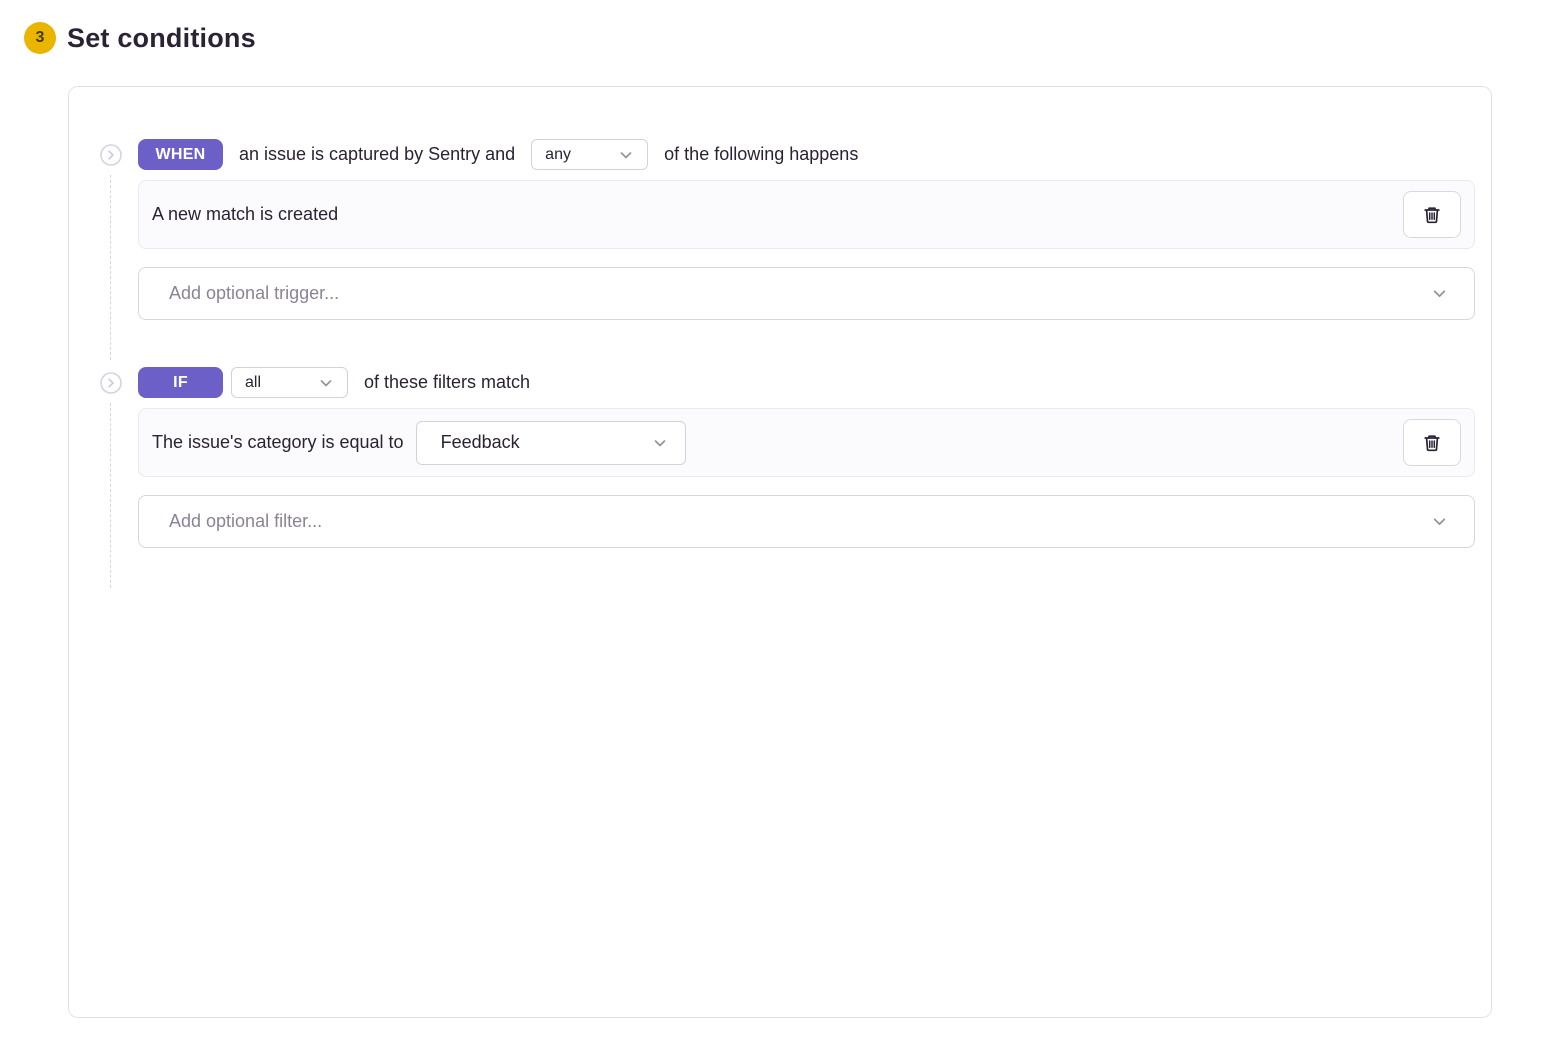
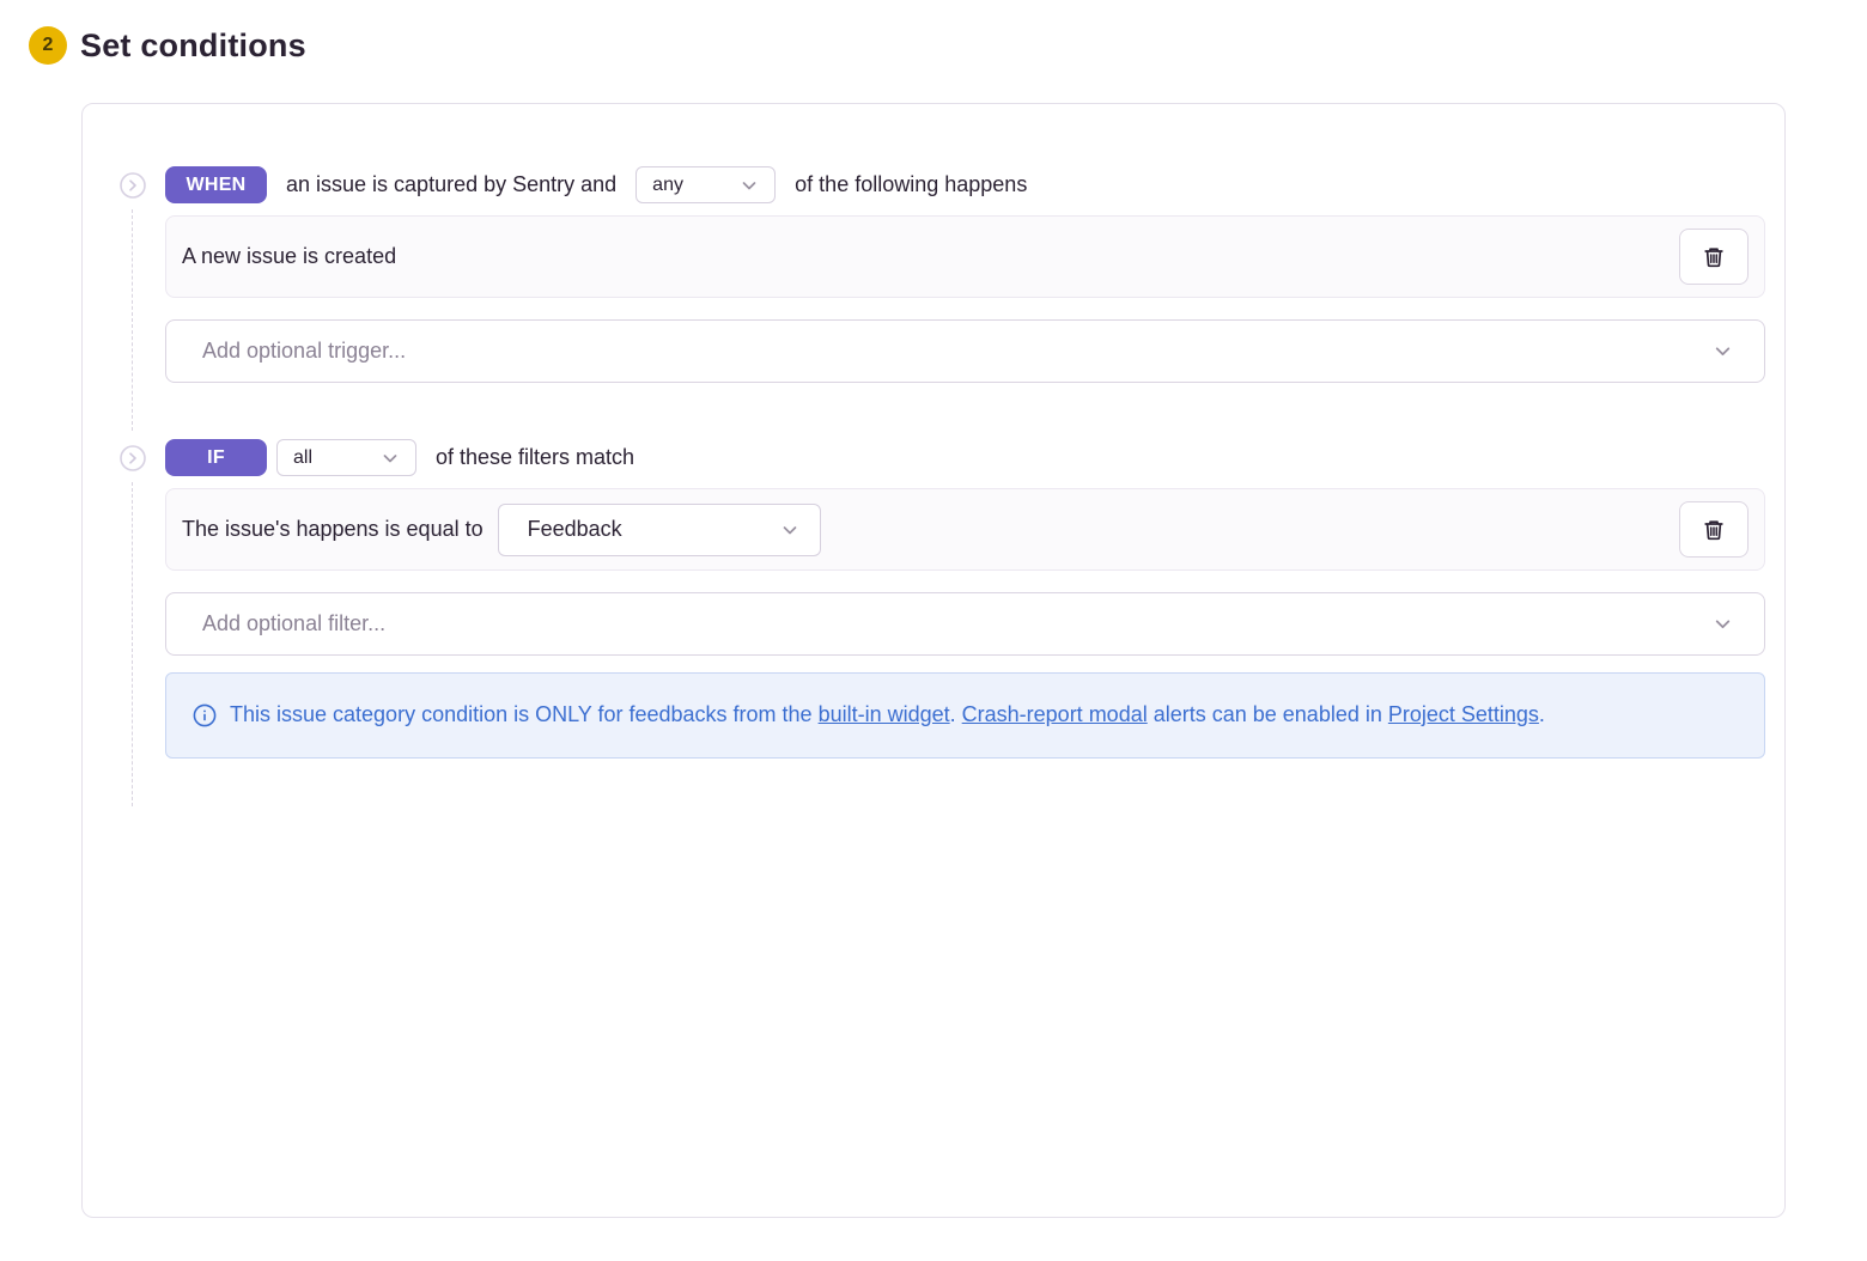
- 3
+ 2
  Set conditions
  WHEN
  an issue is captured by Sentry and
  any
  of the following happens
- A new match is created
+ A new issue is created
  Add optional trigger...
  IF
  all
  of these filters match
- The issue's category is equal to
+ The issue's happens is equal to
  Feedback
  Add optional filter...
+ This issue category condition is ONLY for feedbacks from the built-in widget. Crash-report modal alerts can be enabled in Project Settings.
